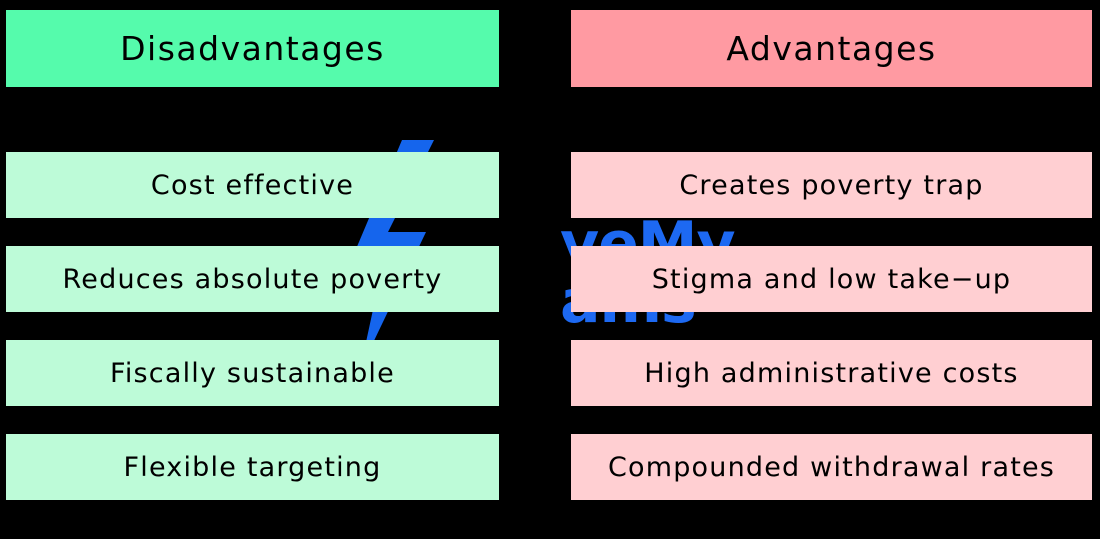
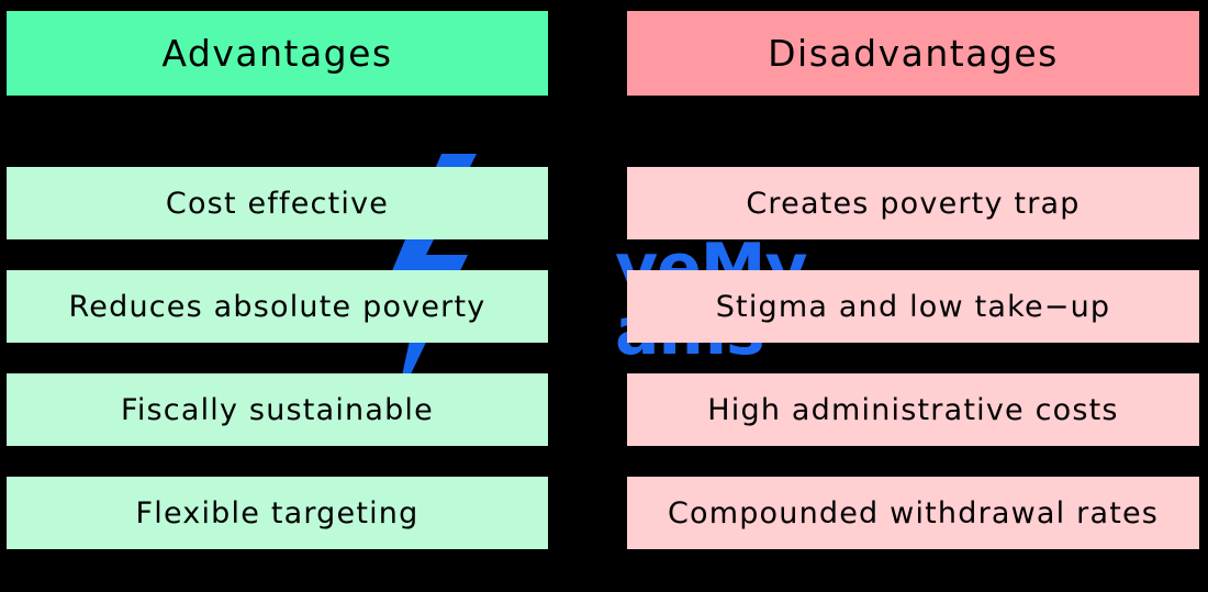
  veMy
- Disadvantages
+ Advantages
  Cost effective
  Reduces absolute poverty
  Fiscally sustainable
  Flexible targeting
- Advantages
+ Disadvantages
  Creates poverty trap
  Stigma and low take−up
  High administrative costs
  Compounded withdrawal rates
